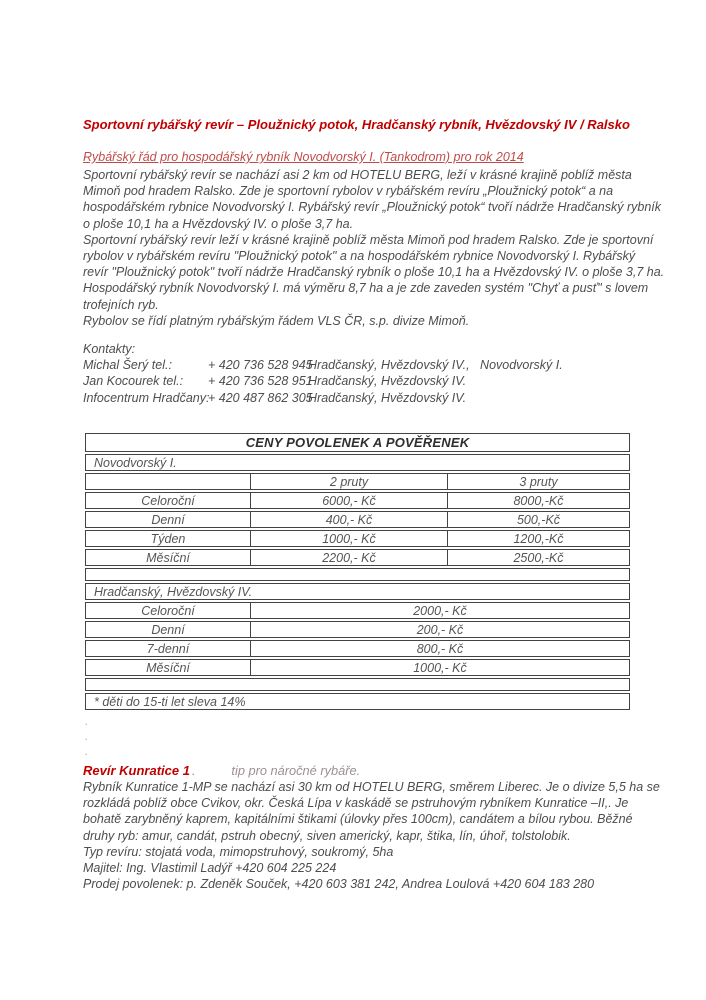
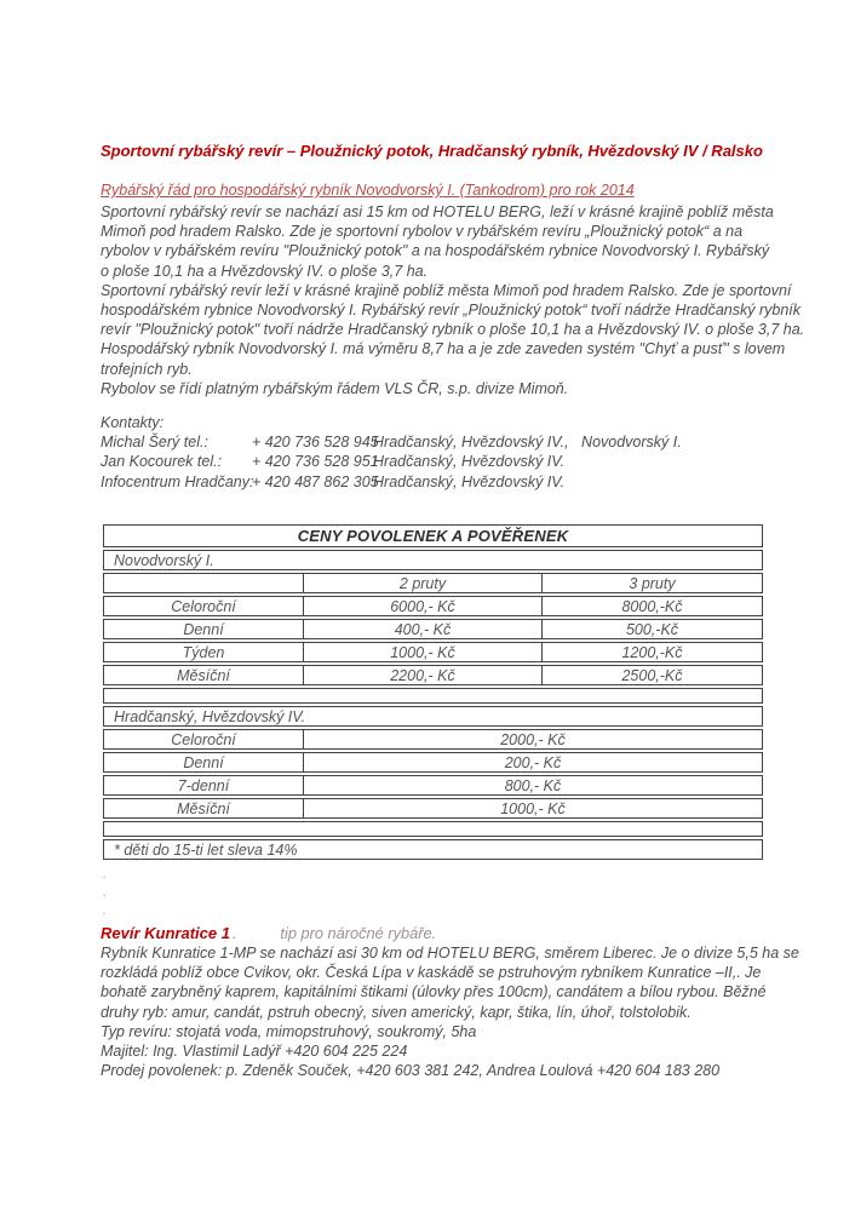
  Sportovní rybářský revír – Ploužnický potok, Hradčanský rybník, Hvězdovský IV / Ralsko
  Rybářský řád pro hospodářský rybník Novodvorský I. (Tankodrom) pro rok 2014
- Sportovní rybářský revír se nachází asi 2 km od HOTELU BERG, leží v krásné krajině poblíž města
+ Sportovní rybářský revír se nachází asi 15 km od HOTELU BERG, leží v krásné krajině poblíž města
  Mimoň pod hradem Ralsko. Zde je sportovní rybolov v rybářském revíru „Ploužnický potok“ a na
- hospodářském rybnice Novodvorský I. Rybářský revír „Ploužnický potok“ tvoří nádrže Hradčanský rybník
+ rybolov v rybářském revíru "Ploužnický potok" a na hospodářském rybnice Novodvorský I. Rybářský
  o ploše 10,1 ha a Hvězdovský IV. o ploše 3,7 ha.
  Sportovní rybářský revír leží v krásné krajině poblíž města Mimoň pod hradem Ralsko. Zde je sportovní
- rybolov v rybářském revíru "Ploužnický potok" a na hospodářském rybnice Novodvorský I. Rybářský
+ hospodářském rybnice Novodvorský I. Rybářský revír „Ploužnický potok“ tvoří nádrže Hradčanský rybník
  revír "Ploužnický potok" tvoří nádrže Hradčanský rybník o ploše 10,1 ha a Hvězdovský IV. o ploše 3,7 ha.
  Hospodářský rybník Novodvorský I. má výměru 8,7 ha a je zde zaveden systém "Chyť a pusť" s lovem
  trofejních ryb.
  Rybolov se řídí platným rybářským řádem VLS ČR, s.p. divize Mimoň.
  Kontakty:
  Michal Šerý tel.:
  + 420 736 528 94
  Hradčanský, Hvězdovský IV., Novodvorský I.
  Jan Kocourek tel.:
  + 420 736 528 95
  Hradčanský, Hvězdovský IV.
  Infocentrum Hradčany:
  + 420 487 862 30
  Hradčanský, Hvězdovský IV.
  CENY POVOLENEK A POVĚŘENEK
  Novodvorský I.
  2 pruty
  3 pruty
  Celoroční
  6000,- Kč
  8000,-Kč
  Denní
  400,- Kč
  500,-Kč
  Týden
  1000,- Kč
  1200,-Kč
  Měsíční
  2200,- Kč
  2500,-Kč
  Hradčanský, Hvězdovský IV.
  Celoroční
  2000,- Kč
  Denní
  200,- Kč
  7-denní
  800,- Kč
  Měsíční
  1000,- Kč
  * děti do 15-ti let sleva 14%
  .
  .
  .
  Revír Kunratice 1
  .
  tip pro náročné rybáře.
  Rybník Kunratice 1-MP se nachází asi 30 km od HOTELU BERG, směrem Liberec. Je o divize 5,5 ha se
  rozkládá poblíž obce Cvikov, okr. Česká Lípa v kaskádě se pstruhovým rybníkem Kunratice –II,. Je
  bohatě zarybněný kaprem, kapitálními štikami (úlovky přes 100cm), candátem a bílou rybou. Běžné
  druhy ryb: amur, candát, pstruh obecný, siven americký, kapr, štika, lín, úhoř, tolstolobik.
  Typ revíru: stojatá voda, mimopstruhový, soukromý, 5ha
  Majitel: Ing. Vlastimil Ladýř +420 604 225 224
  Prodej povolenek: p. Zdeněk Souček, +420 603 381 242, Andrea Loulová +420 604 183 280
